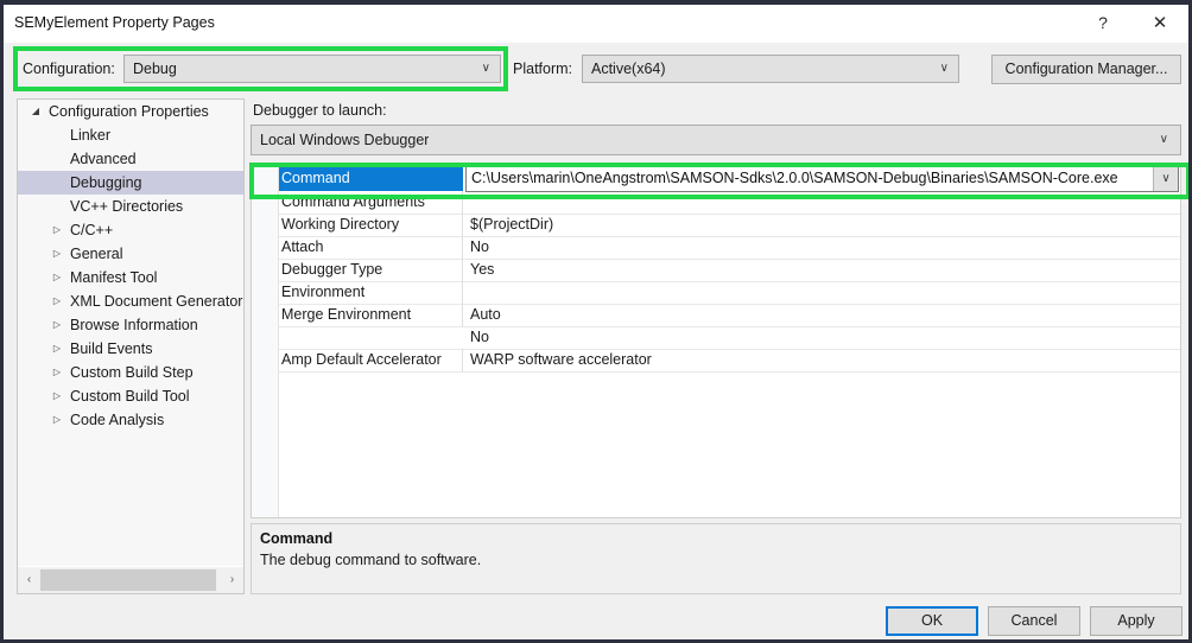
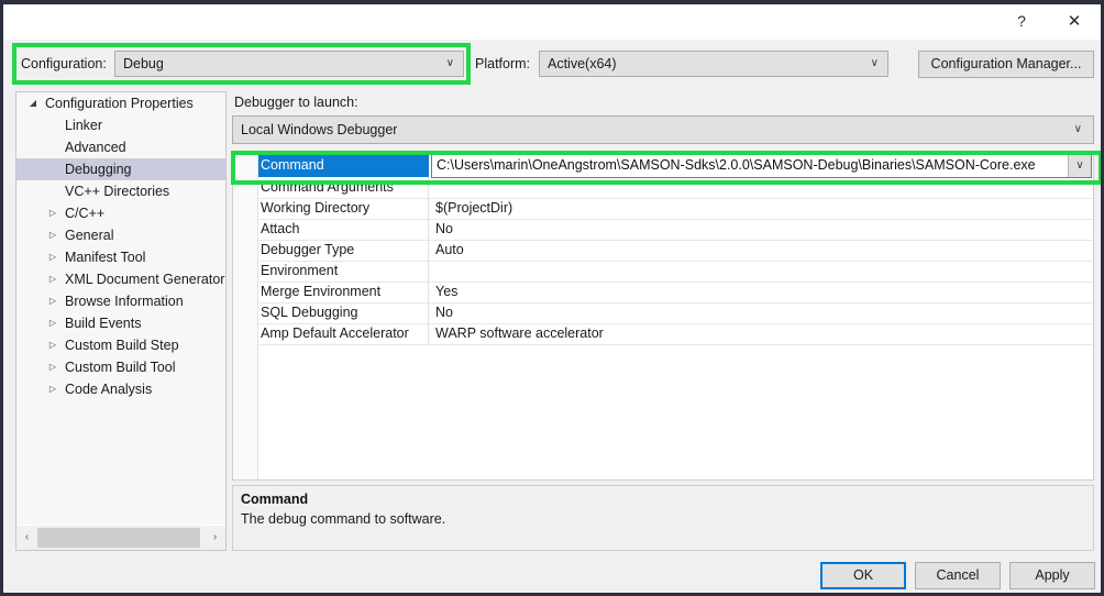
- SEMyElement Property Pages
  ?
  ✕
  Configuration:
  Debug
  ∨
  Platform:
  Active(x64)
  ∨
  Configuration Manager...
  ◢
  Configuration Properties
  Linker
  Advanced
  Debugging
  VC++ Directories
  ▷
  C/C++
  ▷
  General
  ▷
  Manifest Tool
  ▷
  XML Document Generator
  ▷
  Browse Information
  ▷
  Build Events
  ▷
  Custom Build Step
  ▷
  Custom Build Tool
  ▷
  Code Analysis
  ‹
  ›
  Debugger to launch:
  Local Windows Debugger
  ∨
  Command
  C:\Users\marin\OneAngstrom\SAMSON-Sdks\2.0.0\SAMSON-Debug\Binaries\SAMSON-Core.exe
  ∨
  Command Arguments
  Working Directory
  $(ProjectDir)
  Attach
  No
  Debugger Type
- Yes
+ Auto
  Environment
  Merge Environment
- Auto
+ Yes
+ SQL Debugging
  No
  Amp Default Accelerator
  WARP software accelerator
  Command
  The debug command to software.
  OK
  Cancel
  Apply
